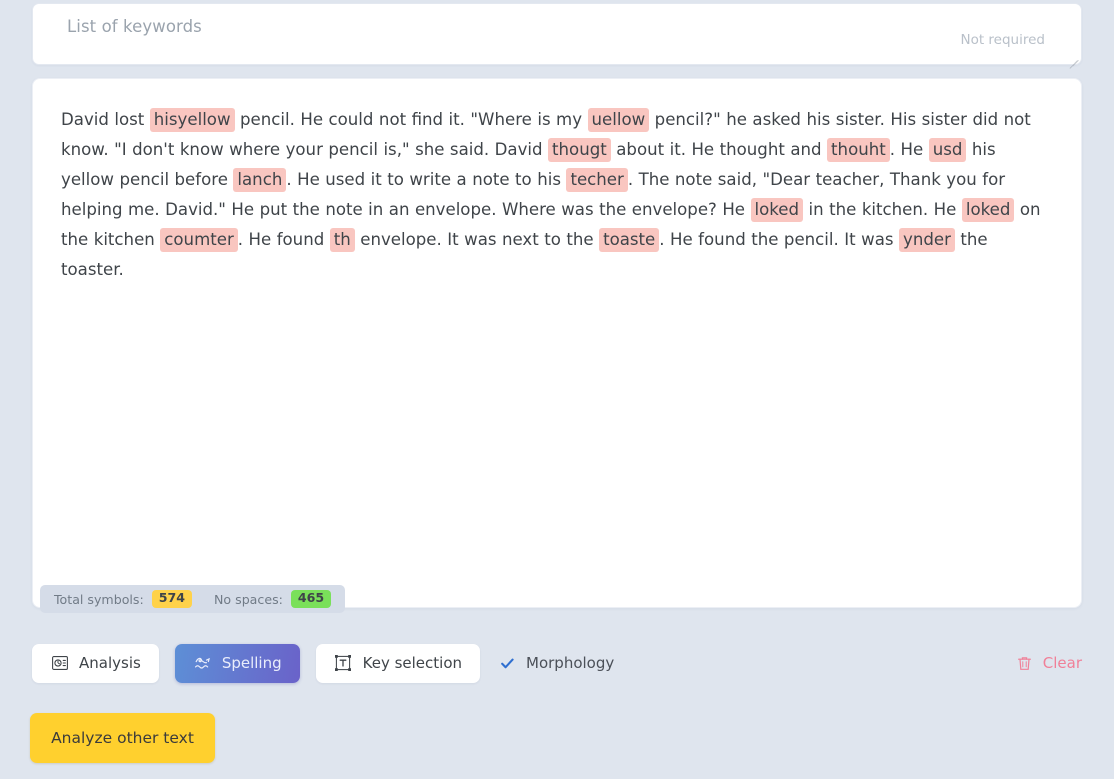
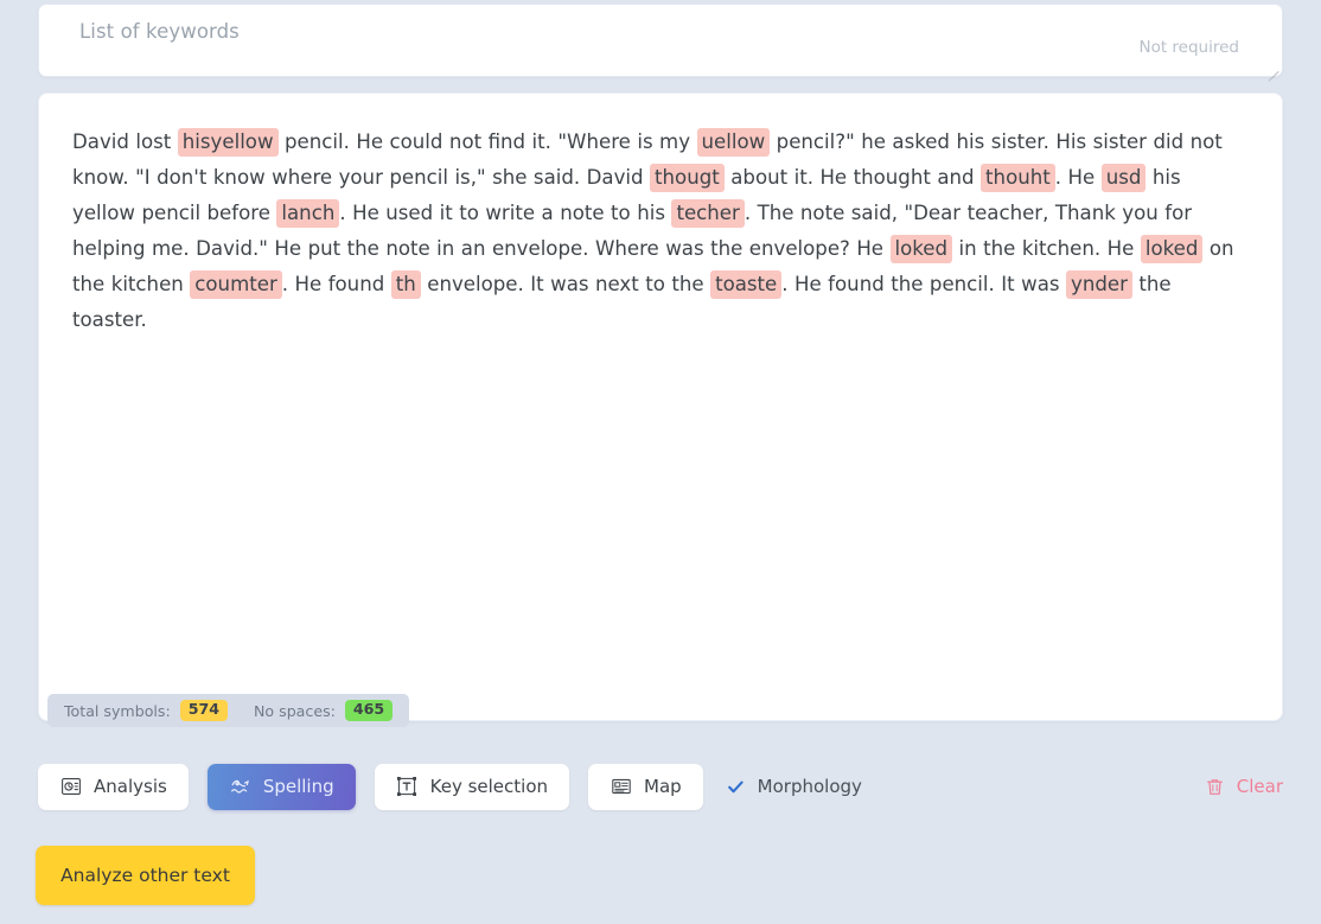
  List of keywords
  Not required
  David lost hisyellow pencil. He could not find it. "Where is my uellow pencil?" he asked his sister. His sister did not know. "I don't know where your pencil is," she said. David thougt about it. He thought and thouht . He usd his yellow pencil before lanch . He used it to write a note to his techer . The note said, "Dear teacher, Thank you for helping me. David." He put the note in an envelope. Where was the envelope? He loked in the kitchen. He loked on the kitchen coumter . He found th envelope. It was next to the toaste . He found the pencil. It was ynder the toaster.
  Total symbols:
  574
  No spaces:
  465
  Analysis
  Spelling
  Key selection
+ Map
  Morphology
  Clear
  Analyze other text
